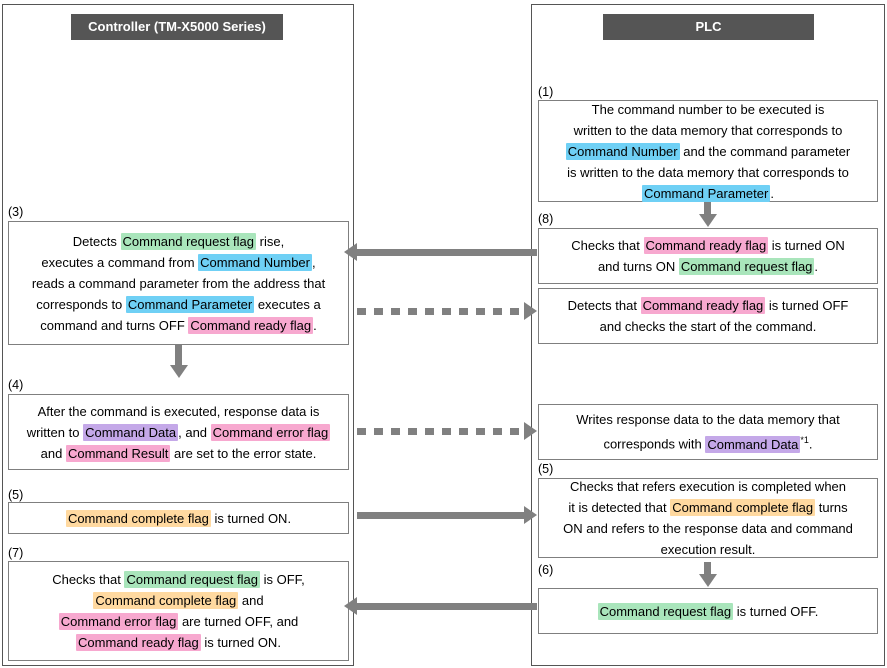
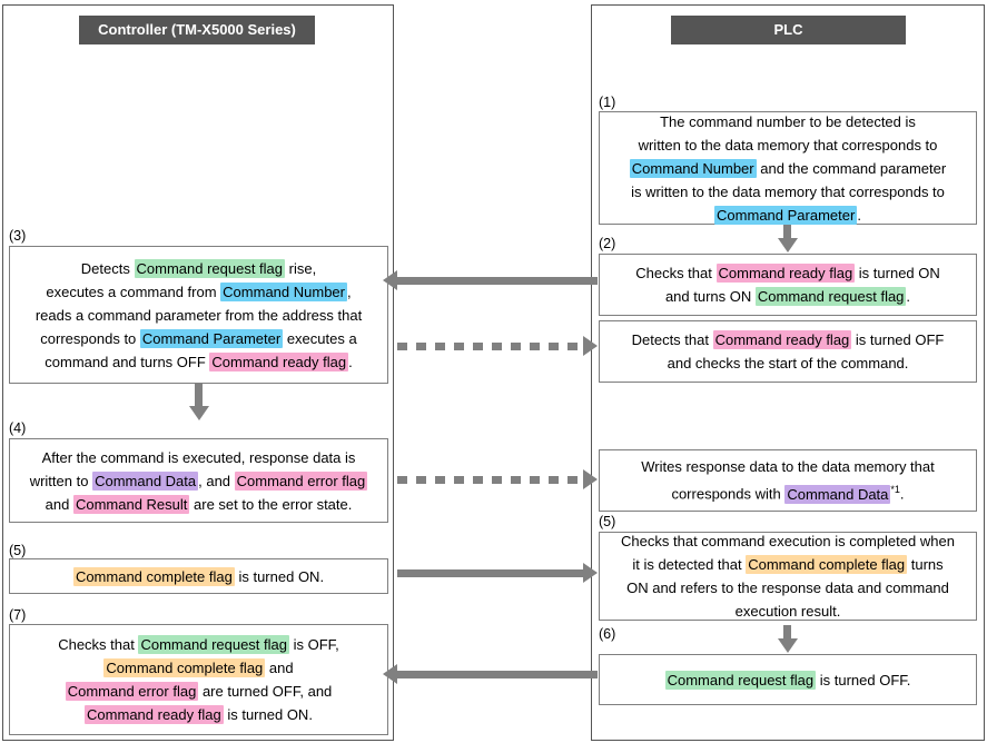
  Controller (TM-X5000 Series)
  PLC
  (1)
- The command number to be executed is
+ The command number to be detected is
  written to the data memory that corresponds to
  Command Number and the command parameter
  is written to the data memory that corresponds to
  Command Parameter .
- (8)
+ (2)
  Checks that Command ready flag is turned ON
  and turns ON Command request flag .
  Detects that Command ready flag is turned OFF
  and checks the start of the command.
  Writes response data to the data memory that
  corresponds with Command Data *1.
  (5)
- Checks that refers execution is completed when
+ Checks that command execution is completed when
  it is detected that Command complete flag turns
  ON and refers to the response data and command
  execution result.
  (6)
  Command request flag is turned OFF.
  (3)
  Detects Command request flag rise,
  executes a command from Command Number ,
  reads a command parameter from the address that
  corresponds to Command Parameter executes a
  command and turns OFF Command ready flag .
  (4)
  After the command is executed, response data is
  written to Command Data , and Command error flag
  and Command Result are set to the error state.
  (5)
  Command complete flag is turned ON.
  (7)
  Checks that Command request flag is OFF,
  Command complete flag and
  Command error flag are turned OFF, and
  Command ready flag is turned ON.
